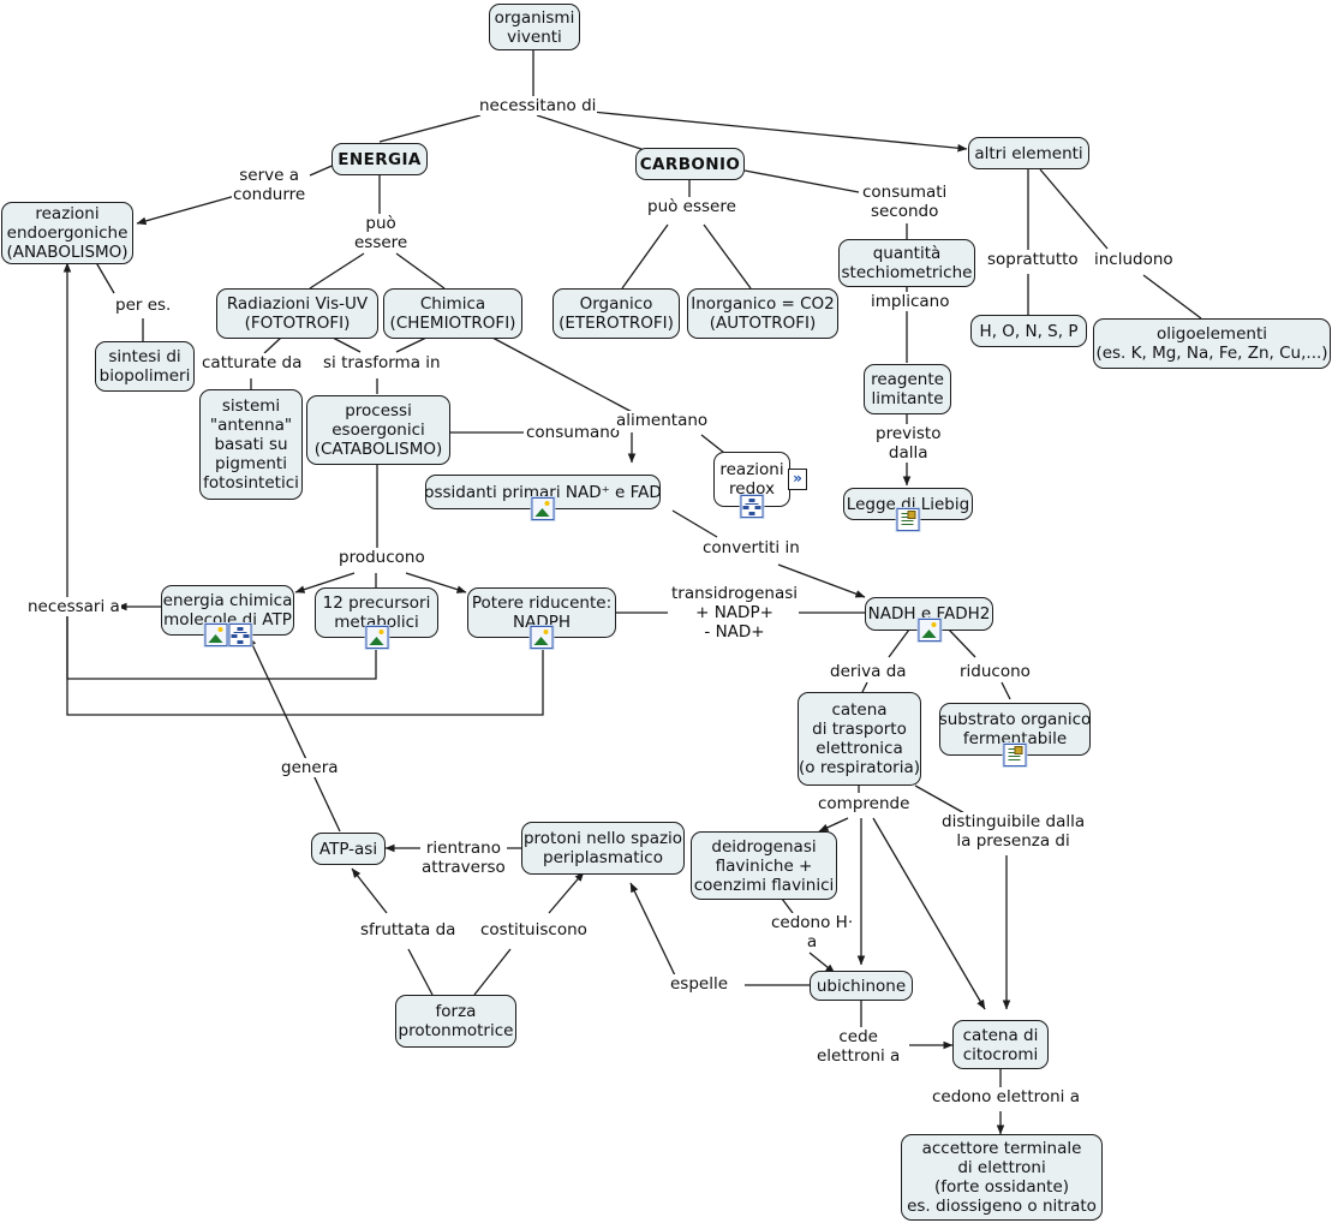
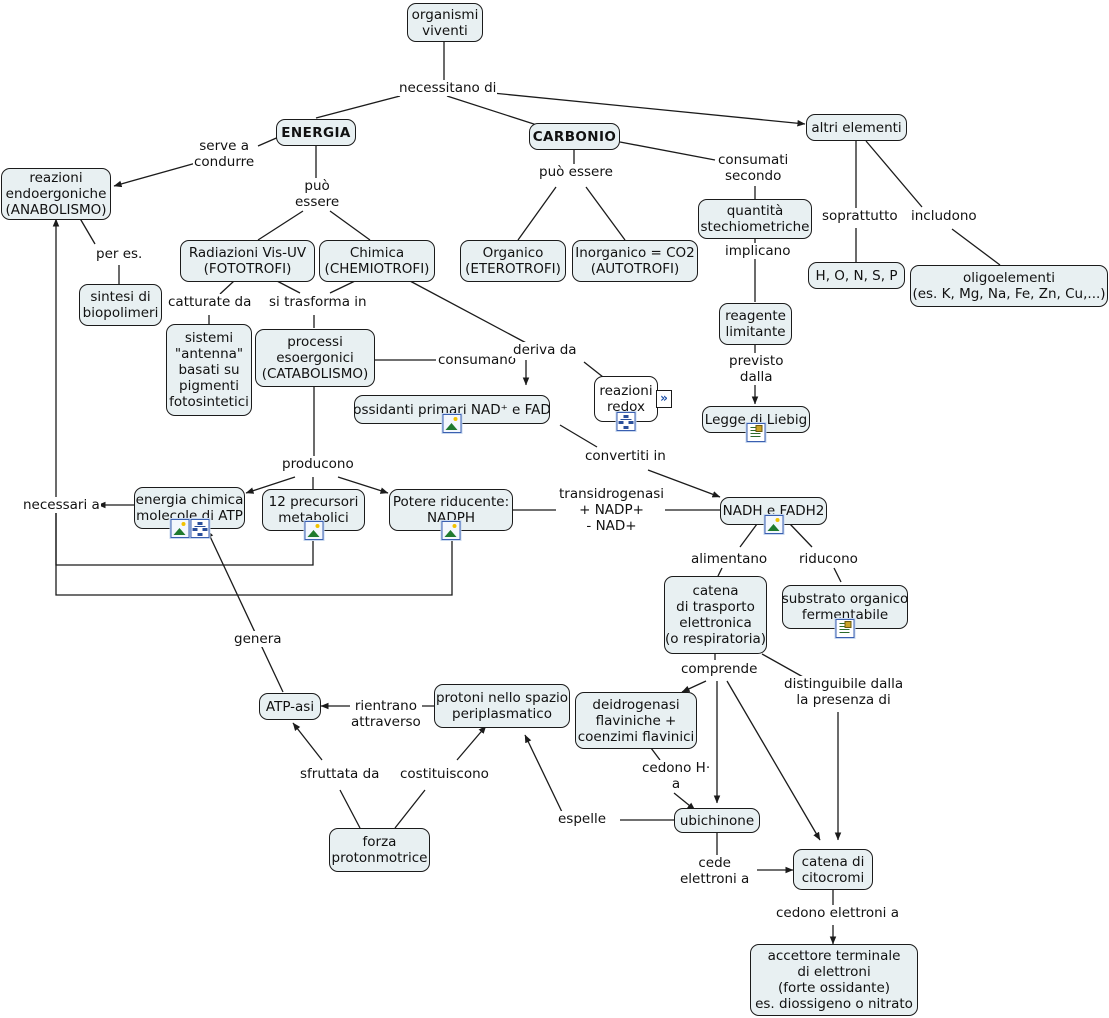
  organismi
  viventi
  ENERGIA
  CARBONIO
  altri elementi
  reazioni
  endoergoniche
  (ANABOLISMO)
  sintesi di
  biopolimeri
  Radiazioni Vis-UV
  (FOTOTROFI)
  Chimica
  (CHEMIOTROFI)
  Organico
  (ETEROTROFI)
  Inorganico = CO2
  (AUTOTROFI)
  quantità
  stechiometriche
  reagente
  limitante
  Legge di Liebig
  H, O, N, S, P
  oligoelementi
  (es. K, Mg, Na, Fe, Zn, Cu,...)
  sistemi
  "antenna"
  basati su
  pigmenti
  fotosintetici
  processi
  esoergonici
  (CATABOLISMO)
  ossidanti primari NAD⁺ e FAD
  reazioni
  redox
  »
  energia chimica
  molecole di ATP
  12 precursori
  metabolici
  Potere riducente:
  NADPH
  NADH e FADH2
  catena
  di trasporto
  elettronica
  (o respiratoria)
  substrato organico
  fermentabile
  deidrogenasi
  flaviniche +
  coenzimi flavinici
  ATP-asi
  protoni nello spazio
  periplasmatico
  forza
  protonmotrice
  ubichinone
  catena di
  citocromi
  accettore terminale
  di elettroni
  (forte ossidante)
  es. diossigeno o nitrato
  necessitano di
  serve a
  condurre
  può
  essere
  può essere
  consumati
  secondo
  soprattutto
  includono
  implicano
  previsto
  dalla
  per es.
  catturate da
  si trasforma in
  consumano
- alimentano
+ deriva da
  convertiti in
  producono
  necessari a
  transidrogenasi
  + NADP+
  - NAD+
- deriva da
+ alimentano
  riducono
  comprende
  distinguibile dalla
  la presenza di
  cedono H·
  a
  genera
  rientrano
  attraverso
  sfruttata da
  costituiscono
  espelle
  cede
  elettroni a
  cedono elettroni a
